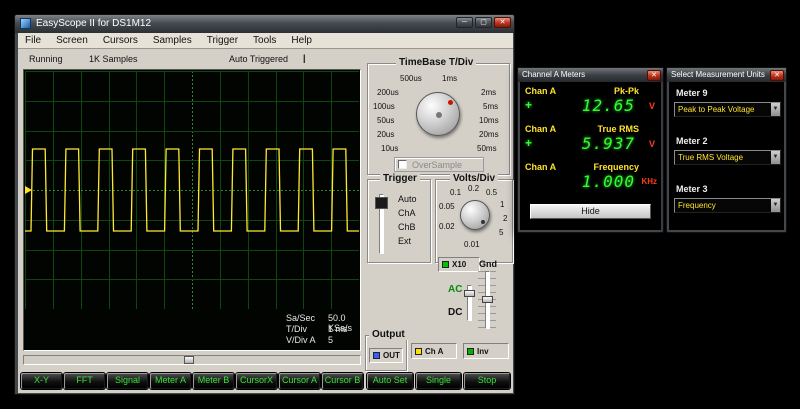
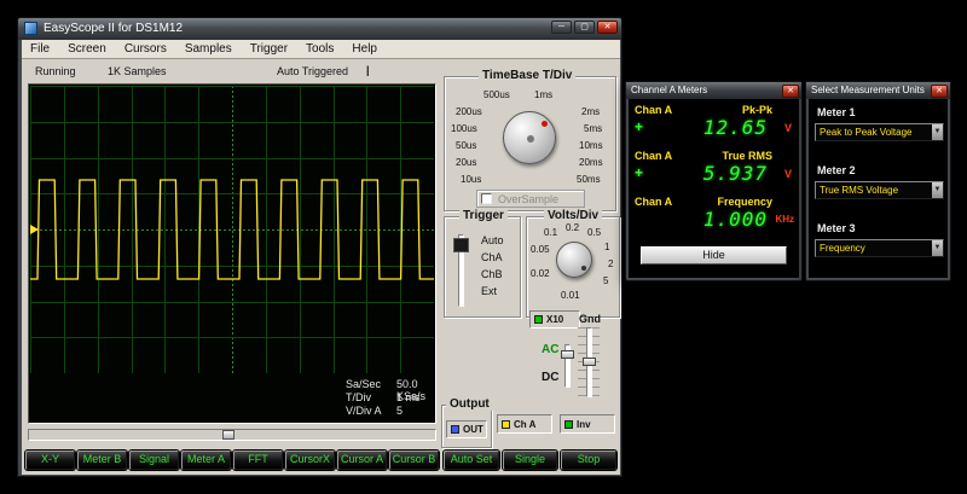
  EasyScope II for DS1M12
  File
  Screen
  Cursors
  Samples
  Trigger
  Tools
  Help
  Running
  1K Samples
  Auto Triggered
  |
  Sa/Sec
  50.0 KSa/s
  T/Div
  1 ms
  V/Div A
  5
  TimeBase T/Div
  500us
  1ms
  200us
  100us
  50us
  20us
  10us
  2ms
  5ms
  10ms
  20ms
  50ms
  OverSample
  Trigger
  Auto
  ChA
  ChB
  Ext
  Volts/Div
  0.1
  0.2
  0.5
  1
  2
  5
  0.01
  0.02
  0.05
  X10
  Gnd
  AC
  DC
  Output
  OUT
  Ch A
  Inv
  X-Y
- FFT
+ Meter B
  Signal
  Meter A
- Meter B
+ FFT
  CursorX
  Cursor A
  Cursor B
  Auto Set
  Single
  Stop
  Channel A Meters
  Chan A
  Pk-Pk
  +
  12.65
  V
  Chan A
  True RMS
  +
  5.937
  V
  Chan A
  Frequency
  1.000
  KHz
  Hide
  Select Measurement Units
- Meter 9
+ Meter 1
  Peak to Peak Voltage
  Meter 2
  True RMS Voltage
  Meter 3
  Frequency
